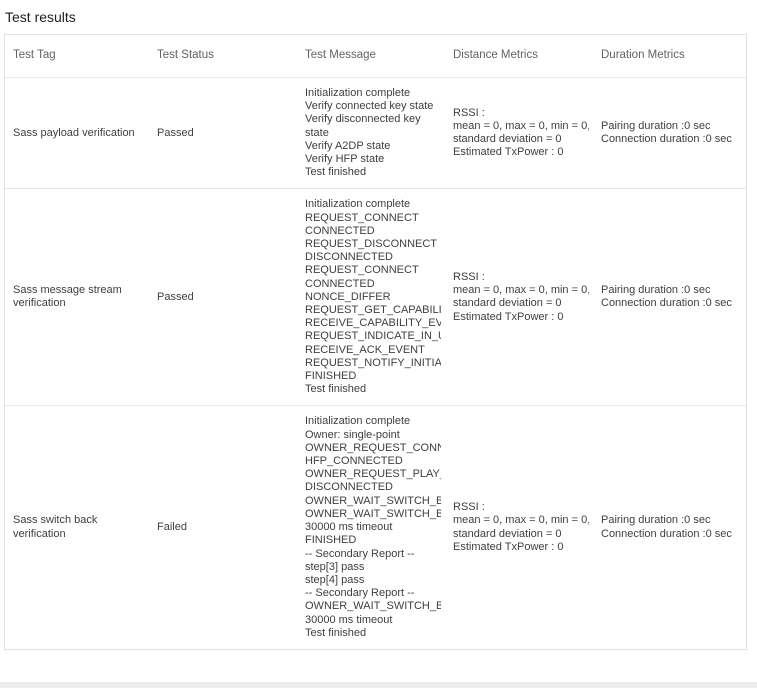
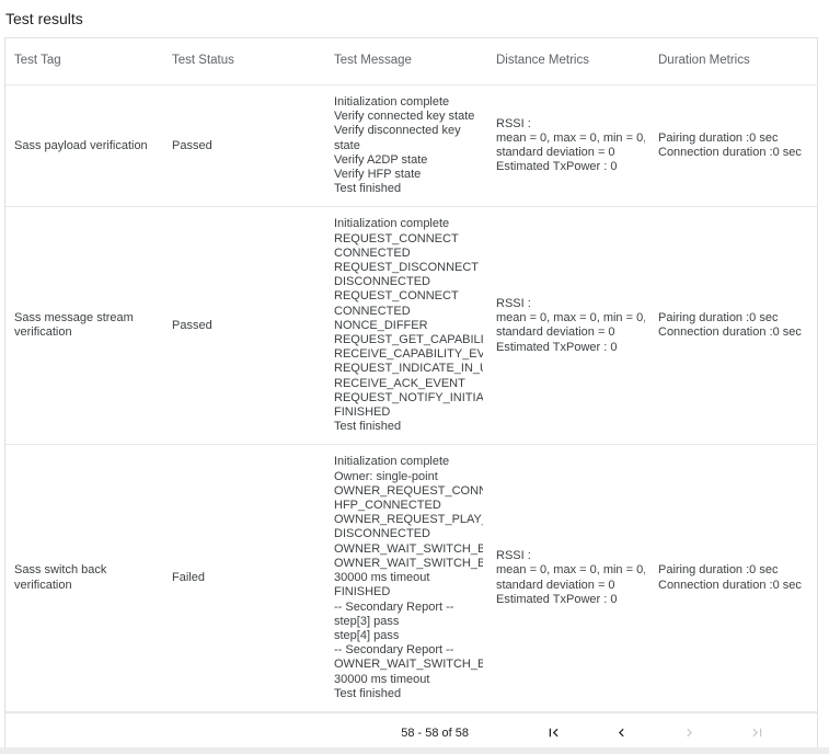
  Test results
  Test Tag
  Test Status
  Test Message
  Distance Metrics
  Duration Metrics
  Sass payload verification
  Passed
  Initialization complete
  Verify connected key state
  Verify disconnected key
  state
  Verify A2DP state
  Verify HFP state
  Test finished
  RSSI :
  mean = 0, max = 0, min = 0,
  standard deviation = 0
  Estimated TxPower : 0
  Pairing duration :0 sec
  Connection duration :0 sec
  Sass message stream verification
  Passed
  Initialization complete
  REQUEST_CONNECT
  CONNECTED
  REQUEST_DISCONNECT
  DISCONNECTED
  REQUEST_CONNECT
  CONNECTED
  NONCE_DIFFER
  REQUEST_GET_CAPABILI
  RECEIVE_CAPABILITY_EV
  REQUEST_INDICATE_IN_
  RECEIVE_ACK_EVENT
  REQUEST_NOTIFY_INITIA
  FINISHED
  Test finished
  RSSI :
  mean = 0, max = 0, min = 0,
  standard deviation = 0
  Estimated TxPower : 0
  Pairing duration :0 sec
  Connection duration :0 sec
  Sass switch back verification
  Failed
  Initialization complete
  Owner: single-point
  OWNER_REQUEST_CONN
  HFP_CONNECTED
  OWNER_REQUEST_PLAY
  DISCONNECTED
  OWNER_WAIT_SWITCH_B
  OWNER_WAIT_SWITCH_B
  30000 ms timeout
  FINISHED
  -- Secondary Report --
  step[3] pass
  step[4] pass
  -- Secondary Report --
  OWNER_WAIT_SWITCH_B
  30000 ms timeout
  Test finished
  RSSI :
  mean = 0, max = 0, min = 0,
  standard deviation = 0
  Estimated TxPower : 0
  Pairing duration :0 sec
  Connection duration :0 sec
+ 58 - 58 of 58
